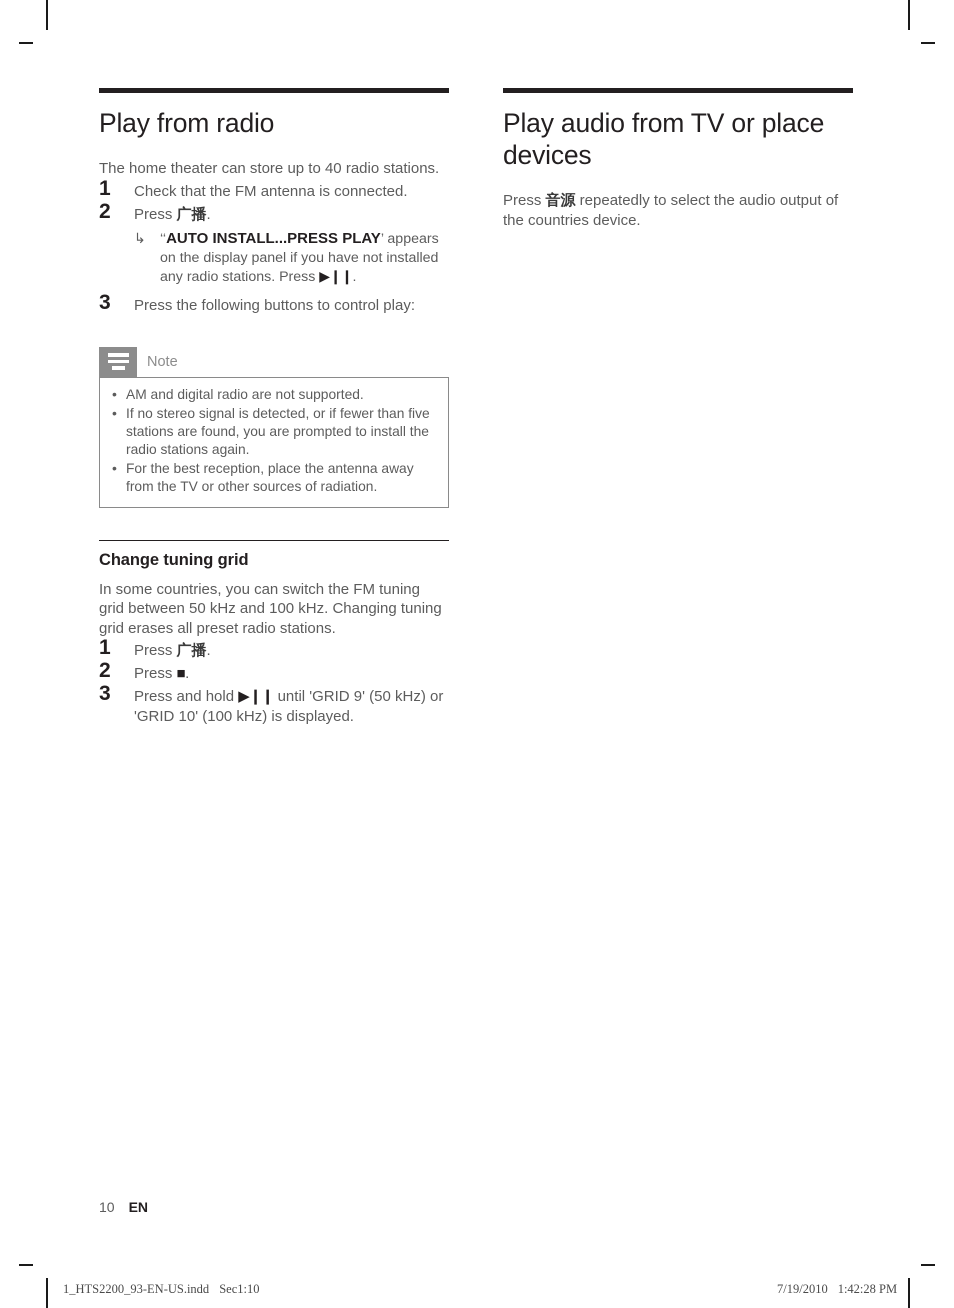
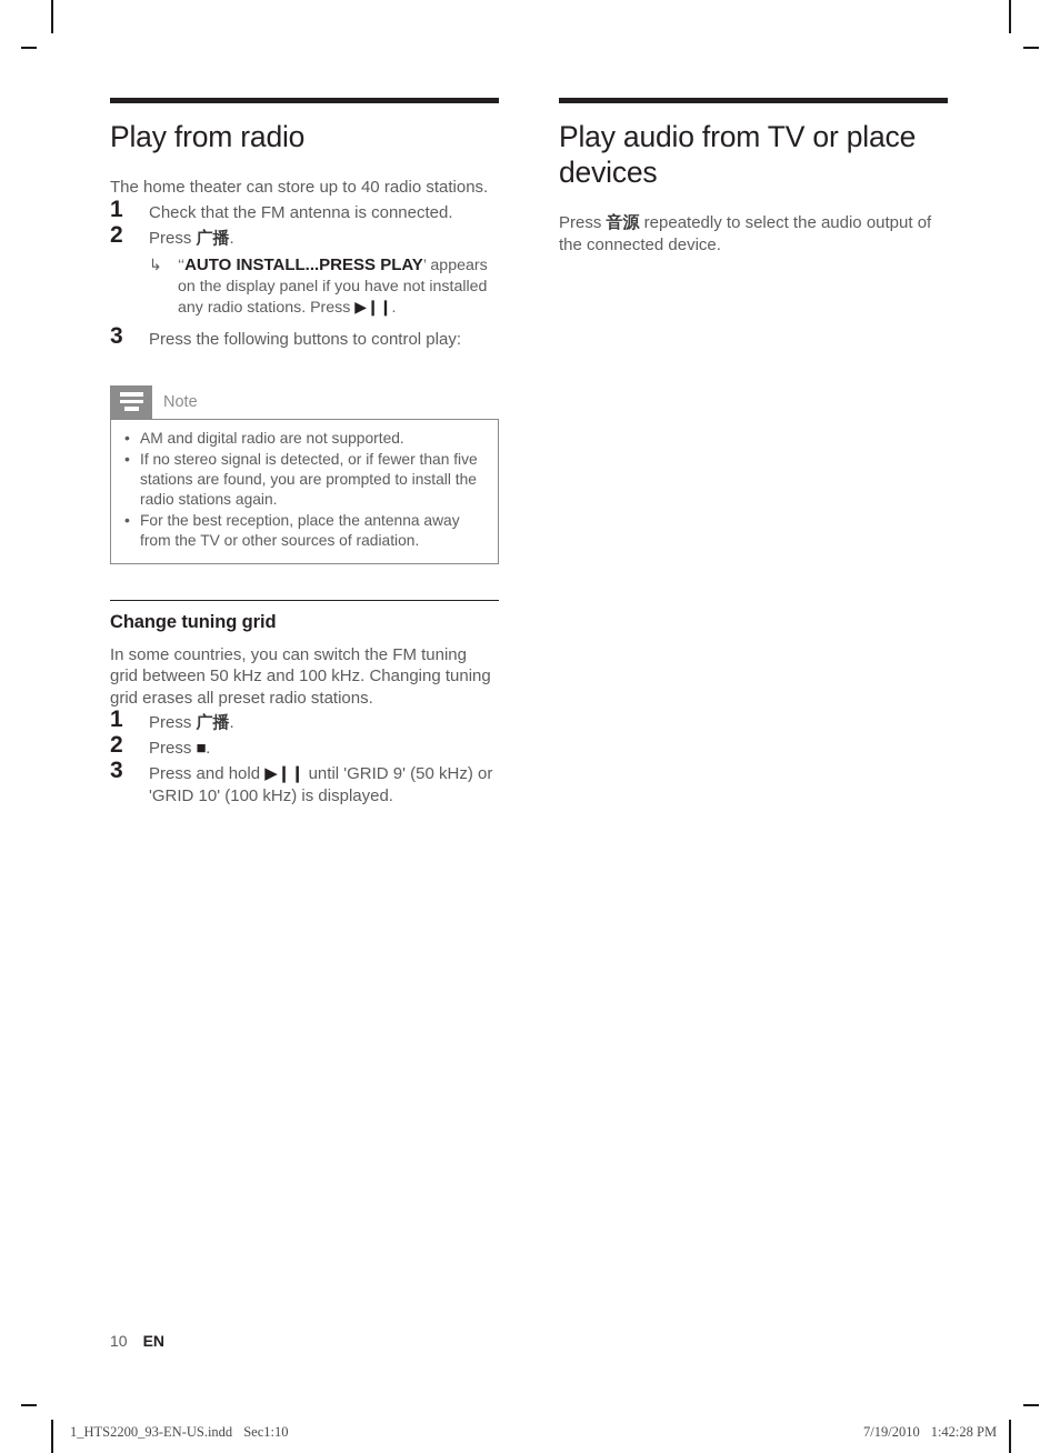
  Play from radio
  The home theater can store up to 40 radio stations.
  1
  Check that the FM antenna is connected.
  2
  Press 广播.
  ↳
  ‘‘AUTO INSTALL...PRESS PLAY’ appears on the display panel if you have not installed any radio stations. Press ▶❙❙.
  3
  Press the following buttons to control play:
  Note
  AM and digital radio are not supported.
  If no stereo signal is detected, or if fewer than five stations are found, you are prompted to install the radio stations again.
  For the best reception, place the antenna away from the TV or other sources of radiation.
  Change tuning grid
  In some countries, you can switch the FM tuning grid between 50 kHz and 100 kHz. Changing tuning grid erases all preset radio stations.
  1
  Press 广播.
  2
  Press ■.
  3
  Press and hold ▶❙❙ until 'GRID 9' (50 kHz) or 'GRID 10' (100 kHz) is displayed.
  Play audio from TV or place devices
- Press 音源 repeatedly to select the audio output of the countries device.
+ Press 音源 repeatedly to select the audio output of the connected device.
  10 EN
  1_HTS2200_93-EN-US.indd Sec1:10
  7/19/2010 1:42:28 PM
